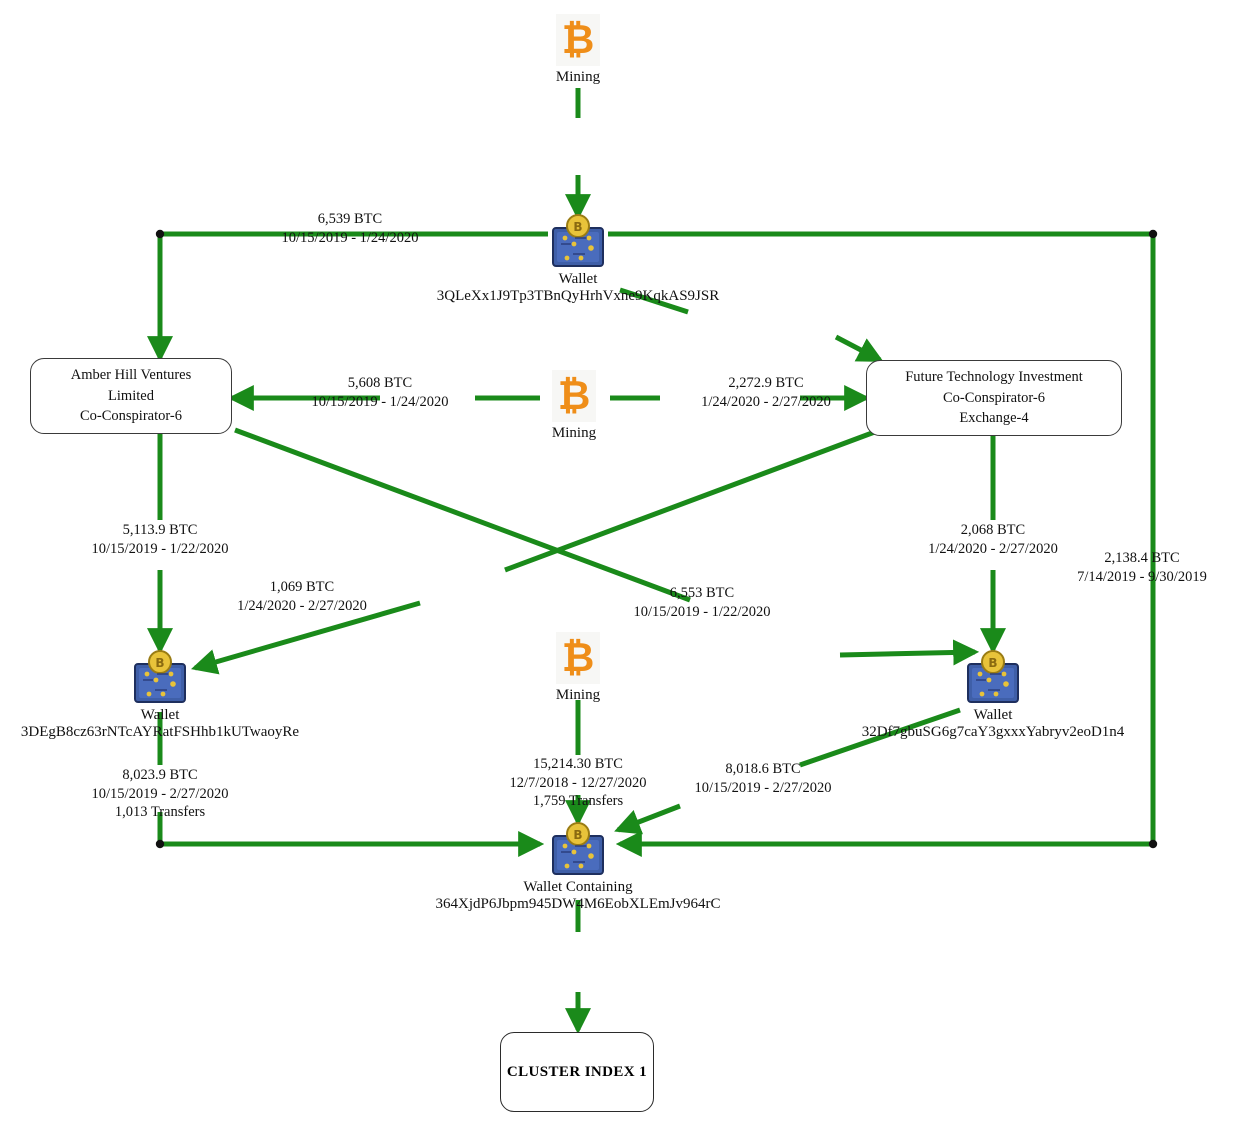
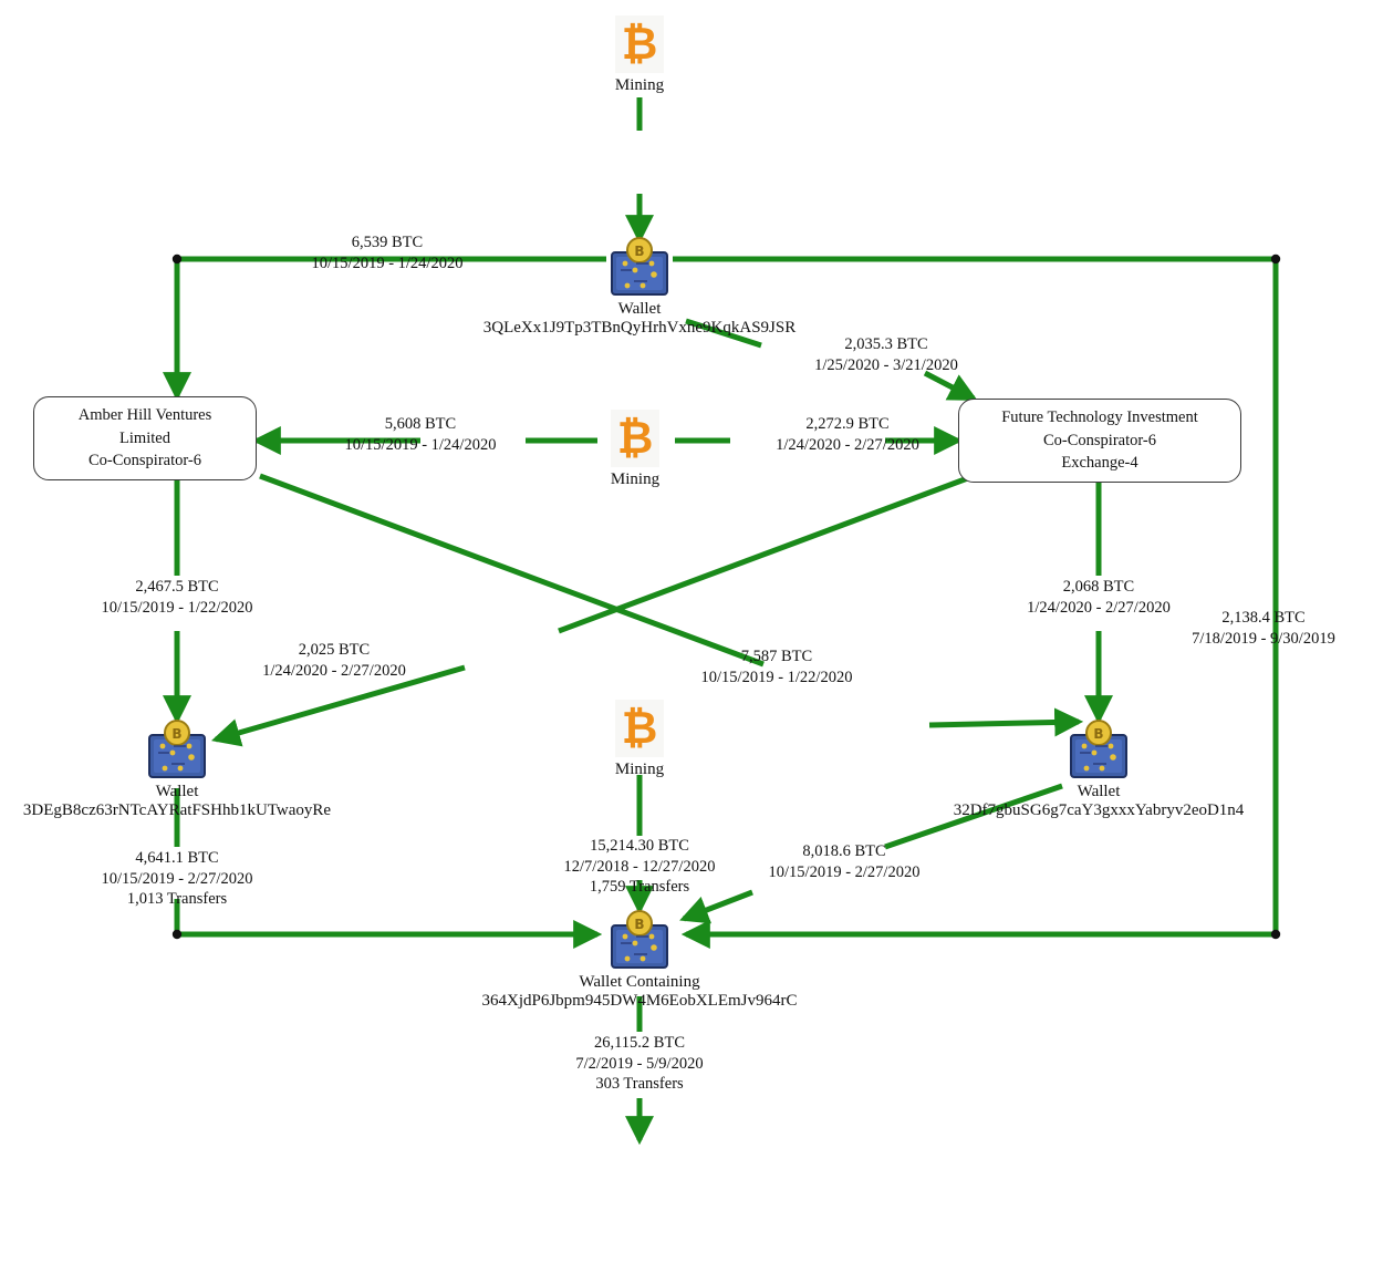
  ₿
  Mining
  B
  Wallet
  3QLeXx1J9Tp3TBnQyHrhVxne9KqkAS9JSR
  Amber Hill Ventures
  Limited
  Co-Conspirator-6
  Future Technology Investment
  Co-Conspirator-6
  Exchange-4
  ₿
  Mining
  B
  Wallet
  3DEgB8cz63rNTcAYRatFSHhb1kUTwaoyRe
  B
  Wallet
  32Df7gbuSG6g7caY3gxxxYabryv2eoD1n4
  ₿
  Mining
  B
  Wallet Containing
  364XjdP6Jbpm945DW4M6EobXLEmJv964rC
- CLUSTER INDEX 1
  6,539 BTC
  10/15/2019 - 1/24/2020
+ 2,035.3 BTC
+ 1/25/2020 - 3/21/2020
  5,608 BTC
  10/15/2019 - 1/24/2020
  2,272.9 BTC
  1/24/2020 - 2/27/2020
- 5,113.9 BTC
+ 2,467.5 BTC
  10/15/2019 - 1/22/2020
- 1,069 BTC
+ 2,025 BTC
  1/24/2020 - 2/27/2020
- 6,553 BTC
+ 7,587 BTC
  10/15/2019 - 1/22/2020
  2,068 BTC
  1/24/2020 - 2/27/2020
  2,138.4 BTC
- 7/14/2019 - 9/30/2019
+ 7/18/2019 - 9/30/2019
  15,214.30 BTC
  12/7/2018 - 12/27/2020
  1,759 Transfers
  8,018.6 BTC
  10/15/2019 - 2/27/2020
- 8,023.9 BTC
+ 4,641.1 BTC
  10/15/2019 - 2/27/2020
  1,013 Transfers
+ 26,115.2 BTC
+ 7/2/2019 - 5/9/2020
+ 303 Transfers
